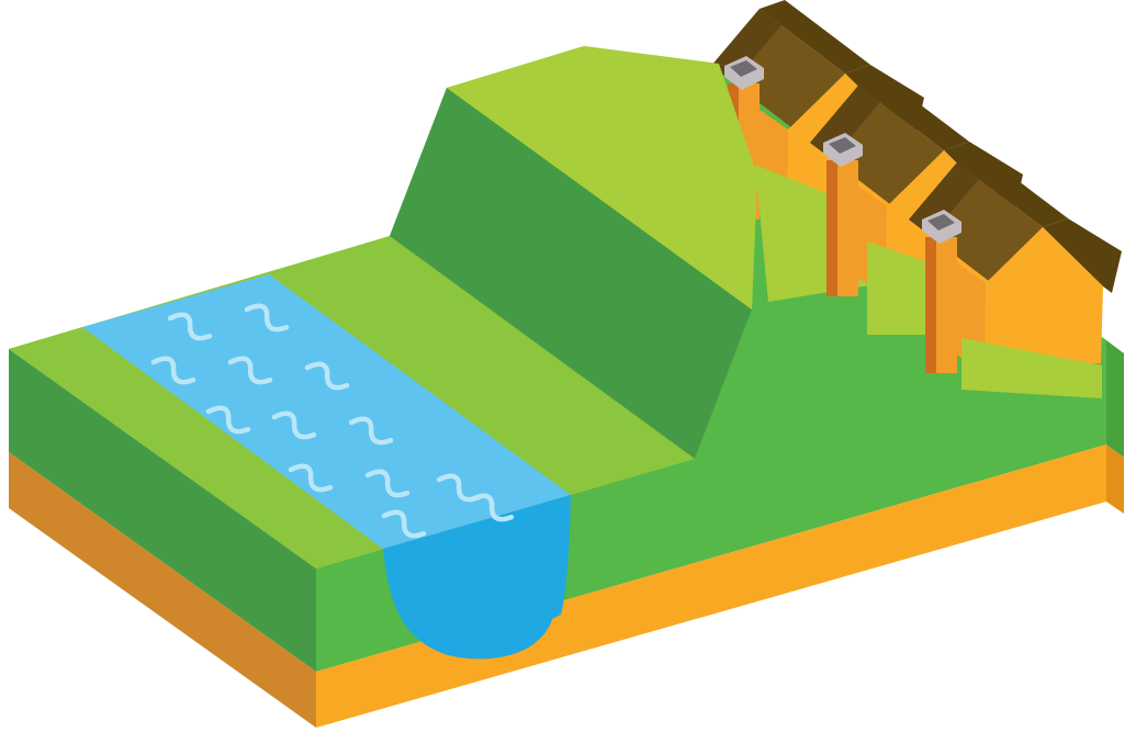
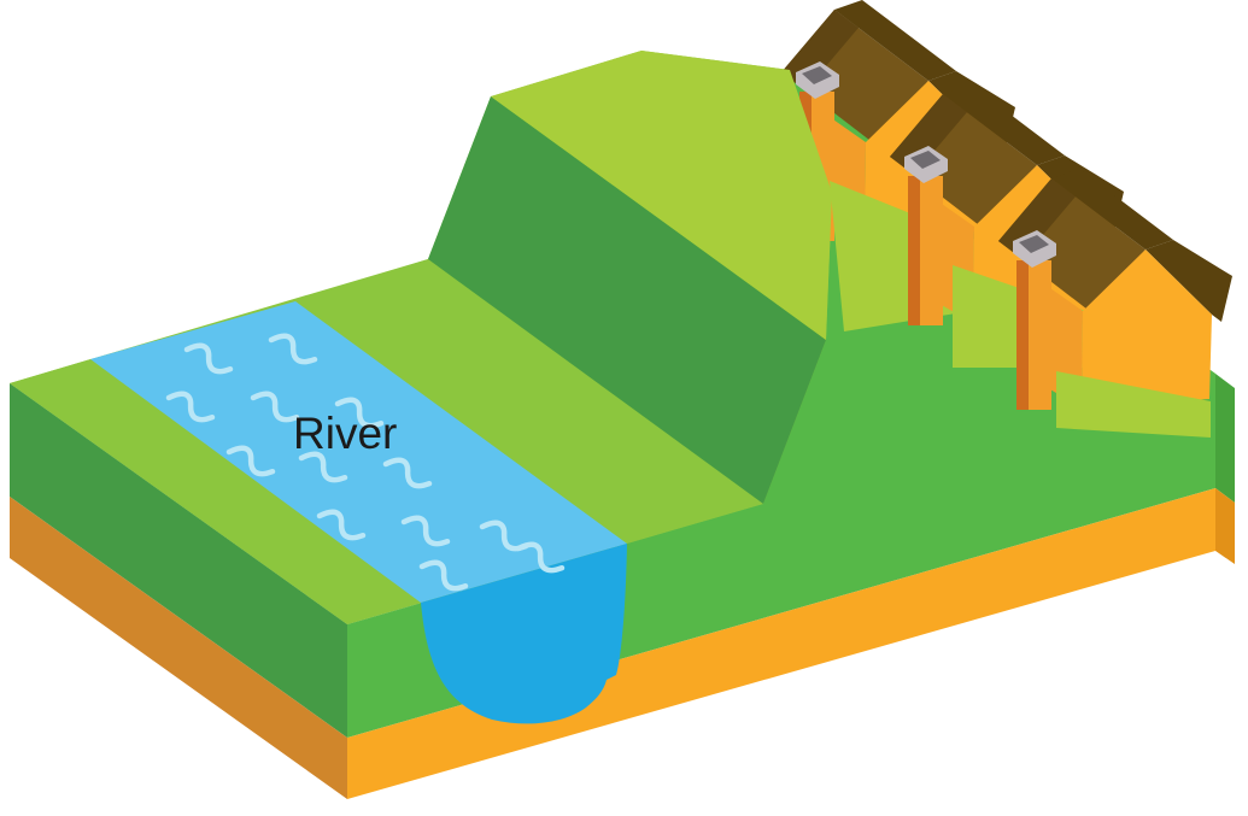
+ River
